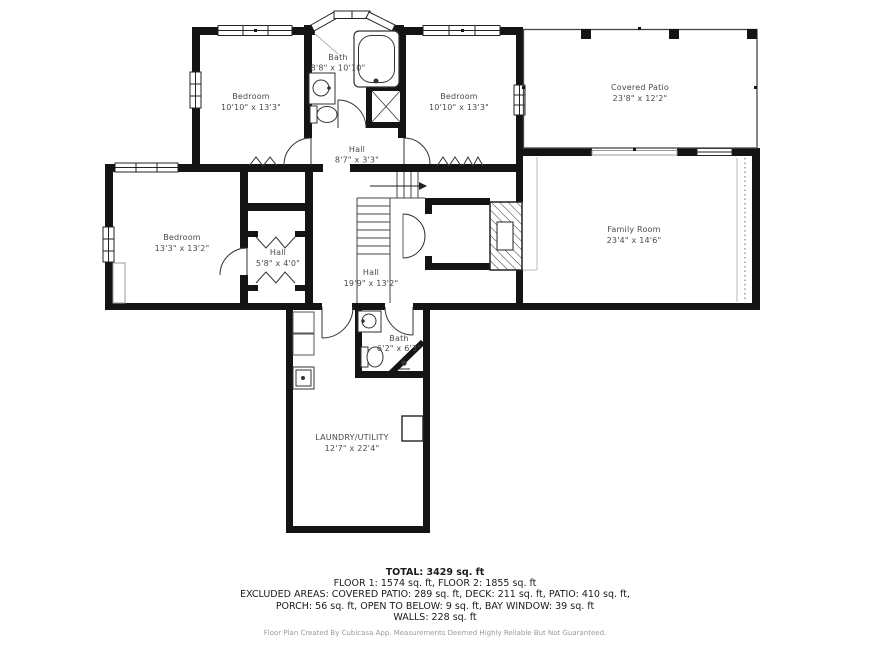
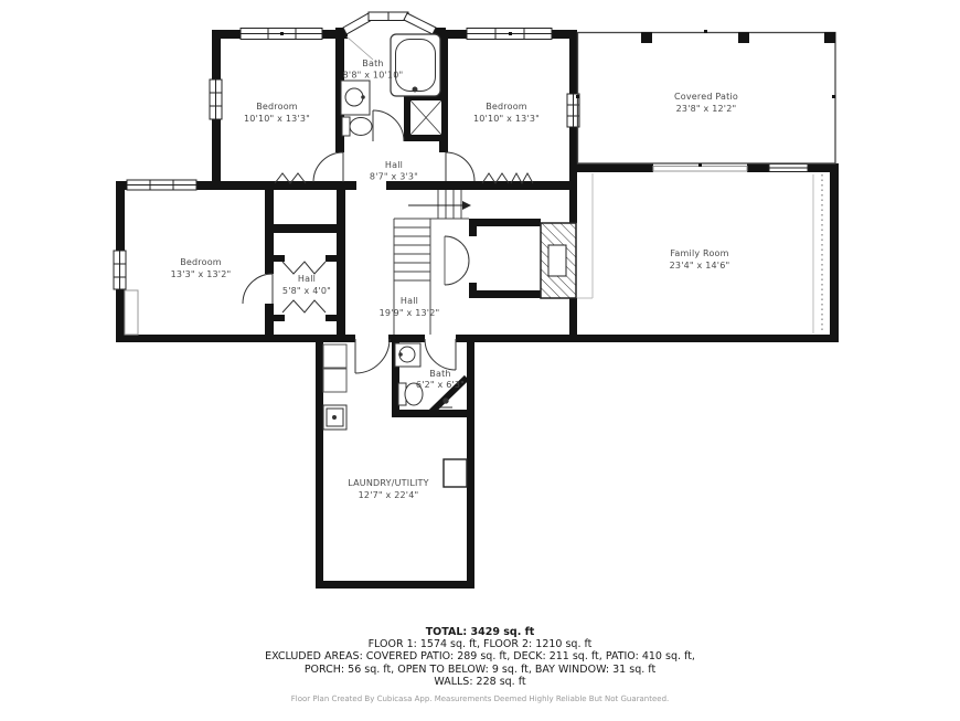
  Bath
  8'8" x 10'10"
  Bedroom
  10'10" x 13'3"
  Bedroom
  10'10" x 13'3"
  Covered Patio
  23'8" x 12'2"
  Hall
  8'7" x 3'3"
  Bedroom
  13'3" x 13'2"
  Hall
  5'8" x 4'0"
  Hall
  19'9" x 13'2"
  Family Room
  23'4" x 14'6"
  Bath
  6'2" x 6'3"
  LAUNDRY/UTILITY
  12'7" x 22'4"
  TOTAL: 3429 sq. ft
- FLOOR 1: 1574 sq. ft, FLOOR 2: 1855 sq. ft
+ FLOOR 1: 1574 sq. ft, FLOOR 2: 1210 sq. ft
  EXCLUDED AREAS: COVERED PATIO: 289 sq. ft, DECK: 211 sq. ft, PATIO: 410 sq. ft,
- PORCH: 56 sq. ft, OPEN TO BELOW: 9 sq. ft, BAY WINDOW: 39 sq. ft
+ PORCH: 56 sq. ft, OPEN TO BELOW: 9 sq. ft, BAY WINDOW: 31 sq. ft
  WALLS: 228 sq. ft
  Floor Plan Created By Cubicasa App. Measurements Deemed Highly Reliable But Not Guaranteed.
